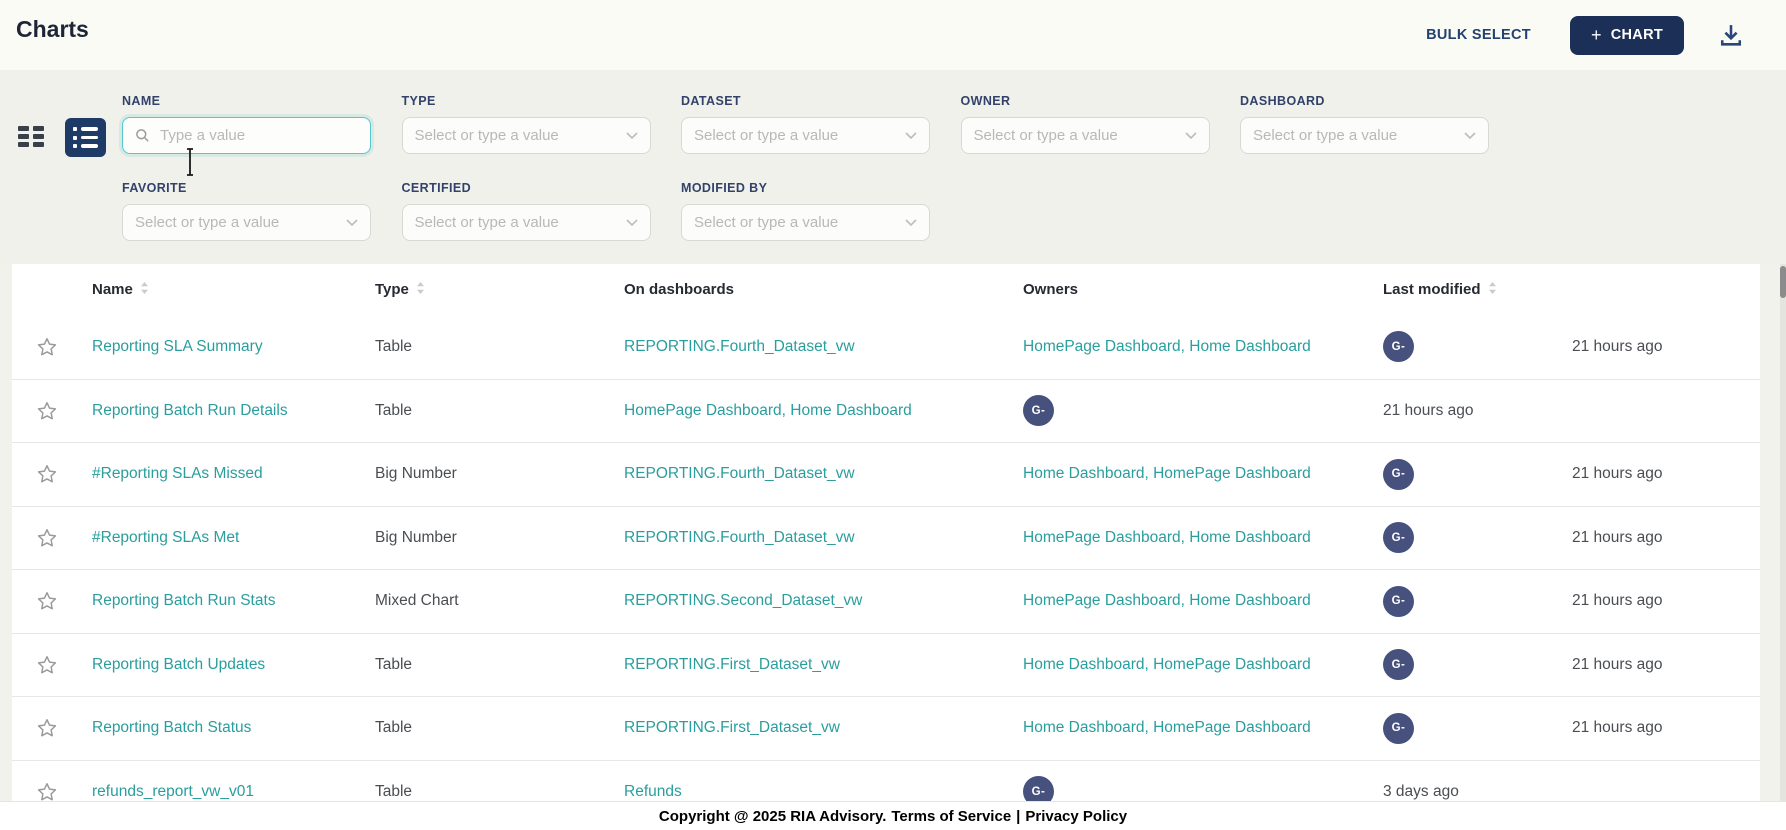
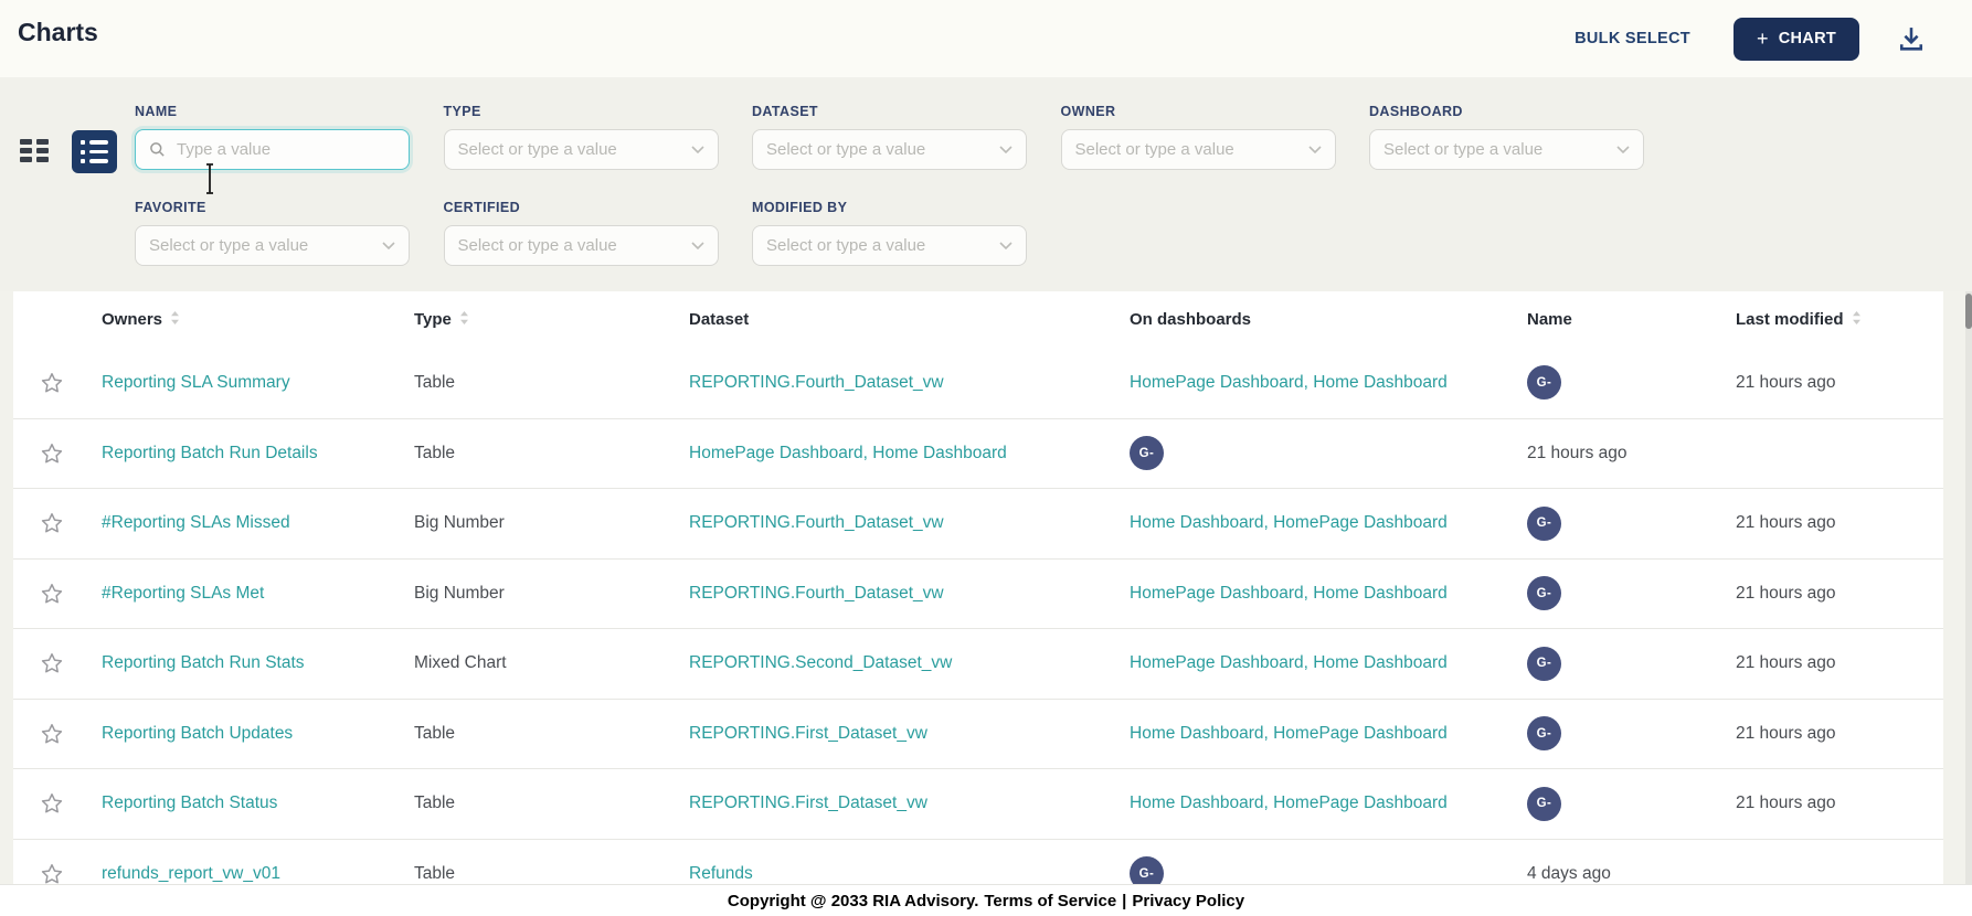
  Charts
  BULK SELECT
  +
  CHART
  NAME
  Type a value
  TYPE
  Select or type a value
  DATASET
  Select or type a value
  OWNER
  Select or type a value
  DASHBOARD
  Select or type a value
  FAVORITE
  Select or type a value
  CERTIFIED
  Select or type a value
  MODIFIED BY
  Select or type a value
- Name
+ Owners
  Type
+ Dataset
  On dashboards
- Owners
+ Name
  Last modified
  Reporting SLA Summary
  Table
  REPORTING.Fourth_Dataset_vw
  HomePage Dashboard, Home Dashboard
  G-
  21 hours ago
  Reporting Batch Run Details
  Table
  HomePage Dashboard, Home Dashboard
  G-
  21 hours ago
  #Reporting SLAs Missed
  Big Number
  REPORTING.Fourth_Dataset_vw
  Home Dashboard, HomePage Dashboard
  G-
  21 hours ago
  #Reporting SLAs Met
  Big Number
  REPORTING.Fourth_Dataset_vw
  HomePage Dashboard, Home Dashboard
  G-
  21 hours ago
  Reporting Batch Run Stats
  Mixed Chart
  REPORTING.Second_Dataset_vw
  HomePage Dashboard, Home Dashboard
  G-
  21 hours ago
  Reporting Batch Updates
  Table
  REPORTING.First_Dataset_vw
  Home Dashboard, HomePage Dashboard
  G-
  21 hours ago
  Reporting Batch Status
  Table
  REPORTING.First_Dataset_vw
  Home Dashboard, HomePage Dashboard
  G-
  21 hours ago
  refunds_report_vw_v01
  Table
  Refunds
  G-
- 3 days ago
+ 4 days ago
- Copyright @ 2025 RIA Advisory.
+ Copyright @ 2033 RIA Advisory.
  Terms of Service
  |
  Privacy Policy
